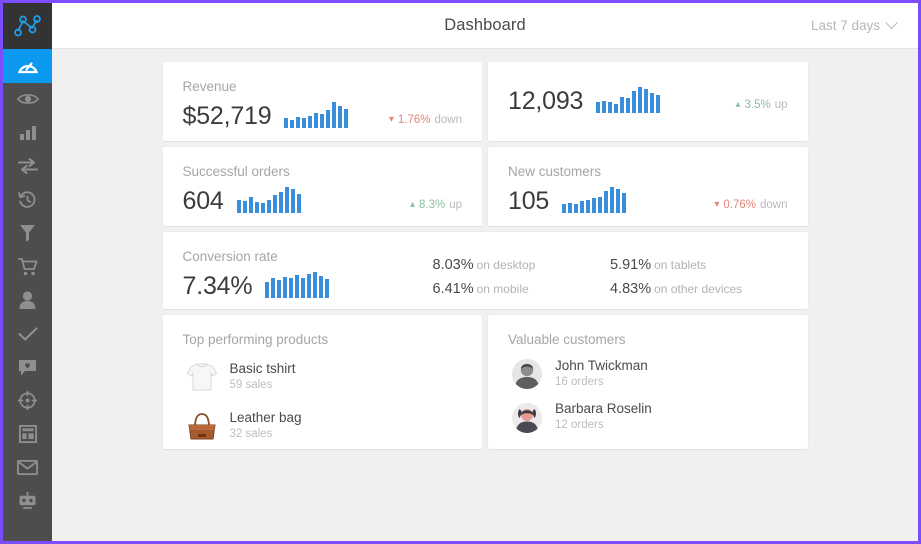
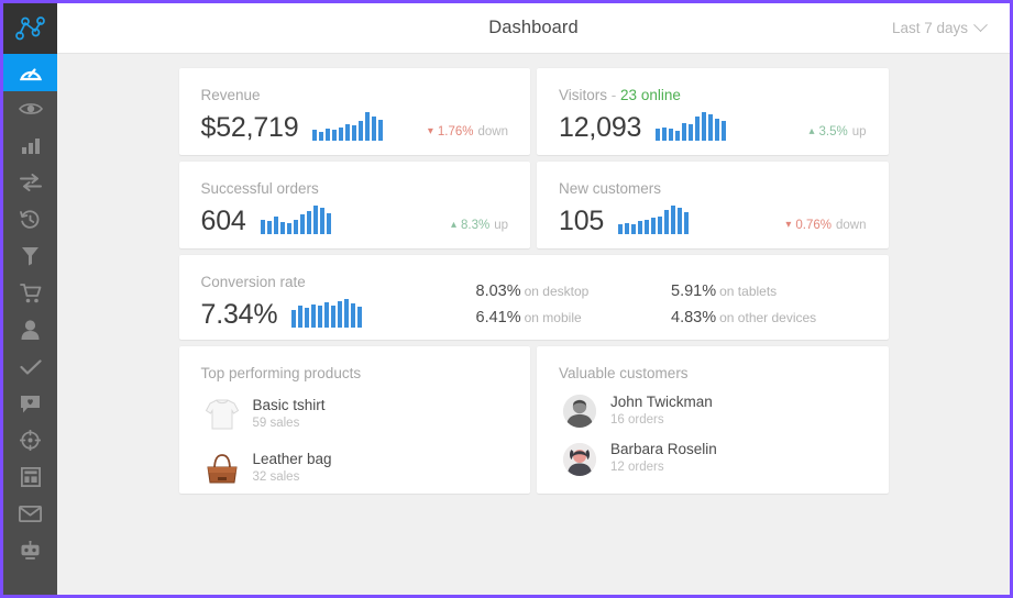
  Dashboard
  Last 7 days
  Revenue
  $52,719
  ▾
  1.76%
  down
+ Visitors - 23 online
  12,093
  ▴
  3.5%
  up
  Successful orders
  604
  ▴
  8.3%
  up
  New customers
  105
  ▾
  0.76%
  down
  Conversion rate
  7.34%
  8.03% on desktop
  6.41% on mobile
  5.91% on tablets
  4.83% on other devices
  Top performing products
  Basic tshirt
  59 sales
  Leather bag
  32 sales
  Valuable customers
  John Twickman
  16 orders
  Barbara Roselin
  12 orders
